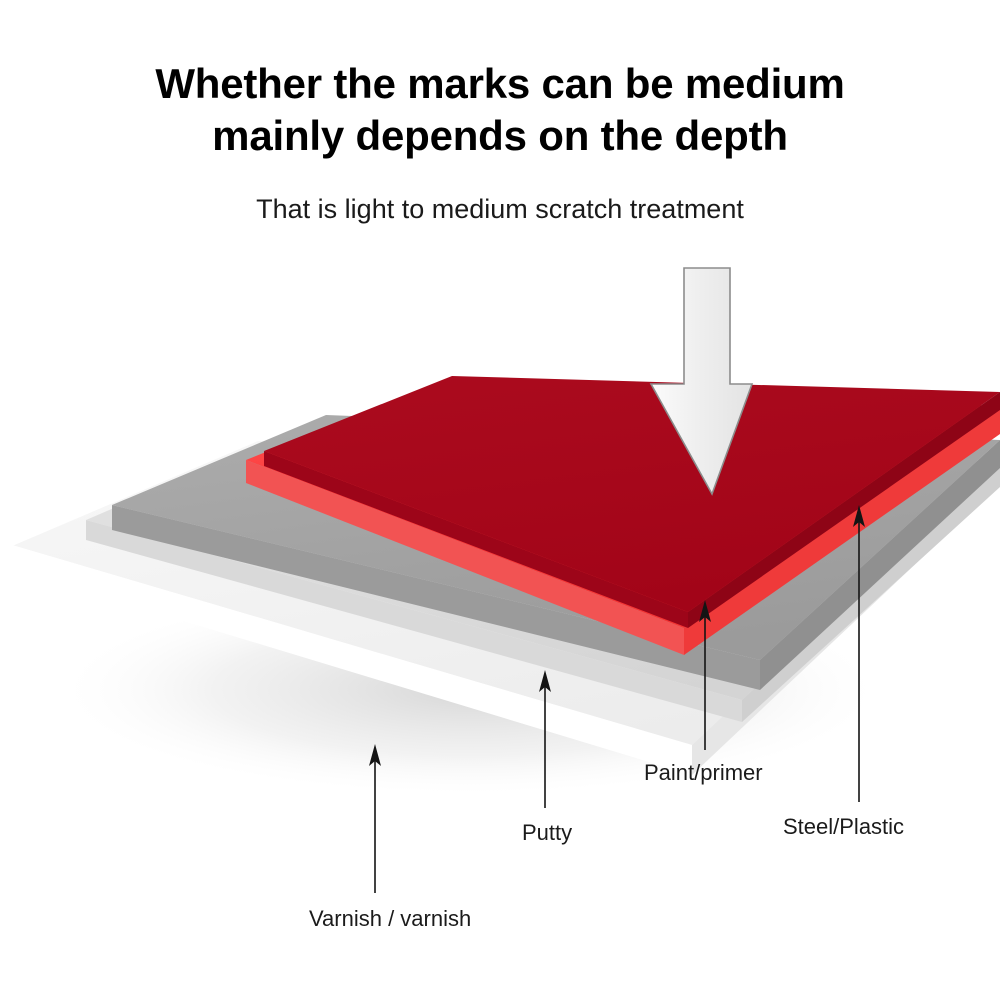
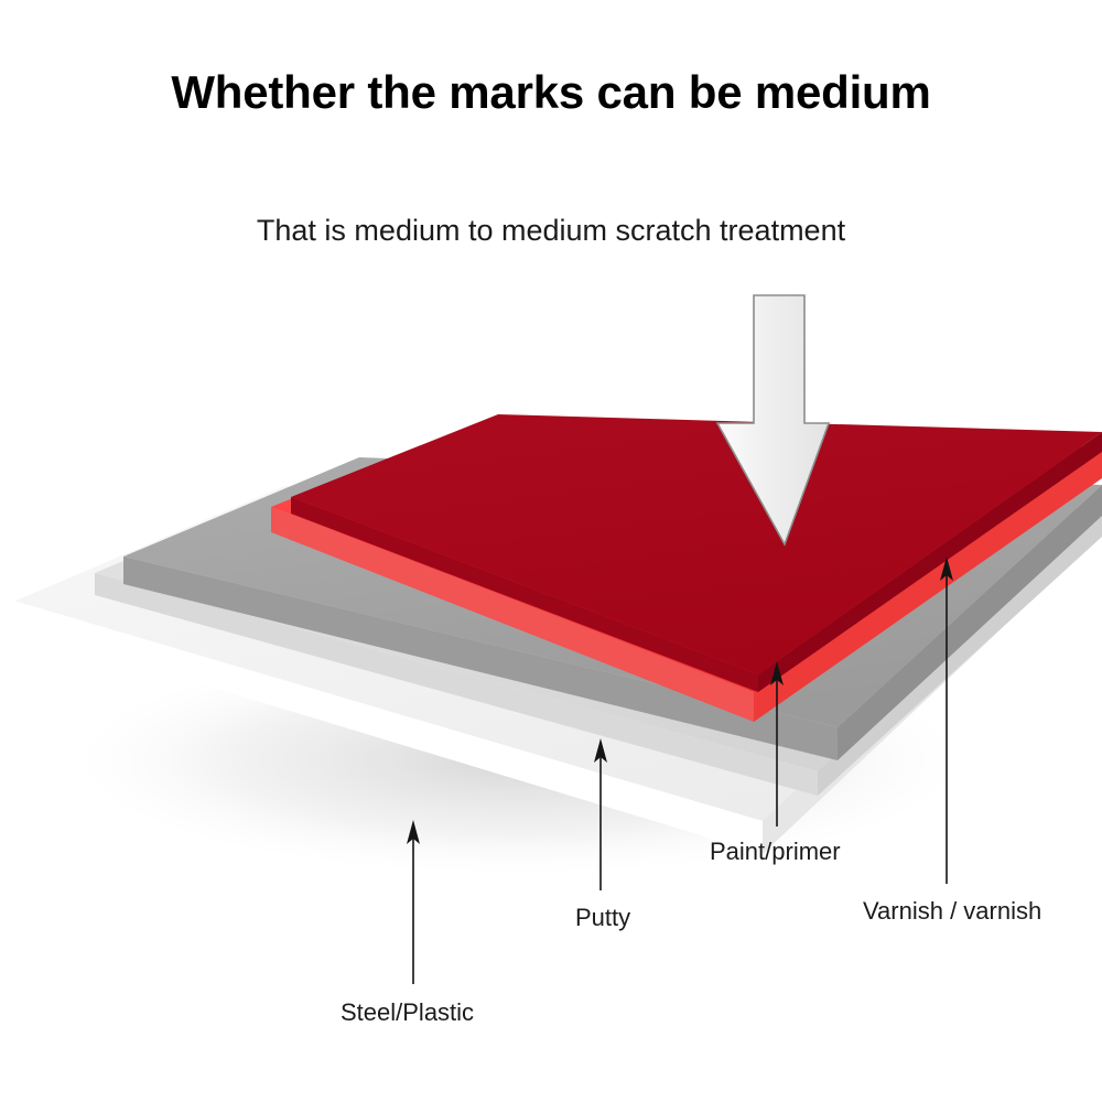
  Whether the marks can be medium
- mainly depends on the depth
- That is light to medium scratch treatment
+ That is medium to medium scratch treatment
- Varnish / varnish
+ Steel/Plastic
  Putty
  Paint/primer
- Steel/Plastic
+ Varnish / varnish
